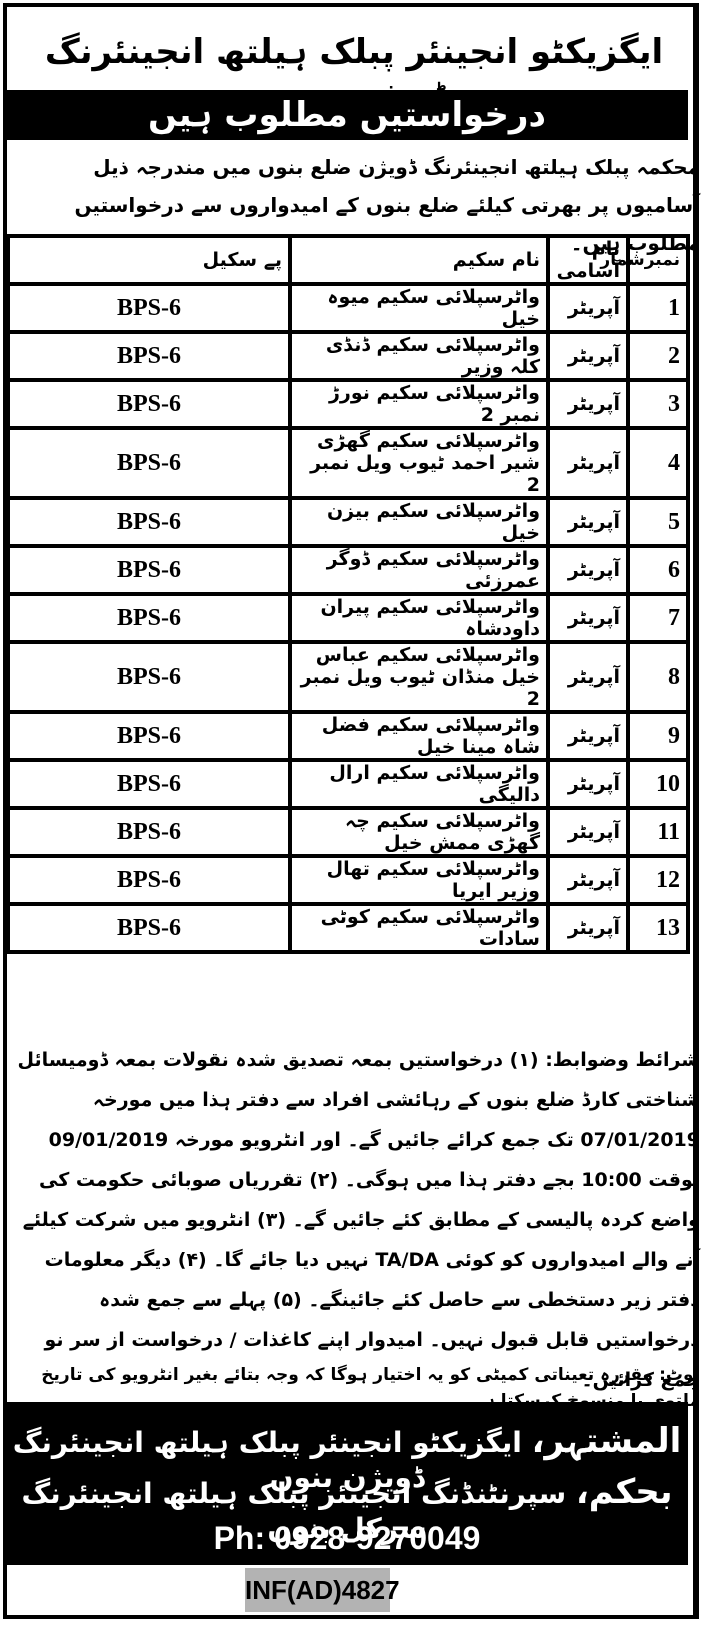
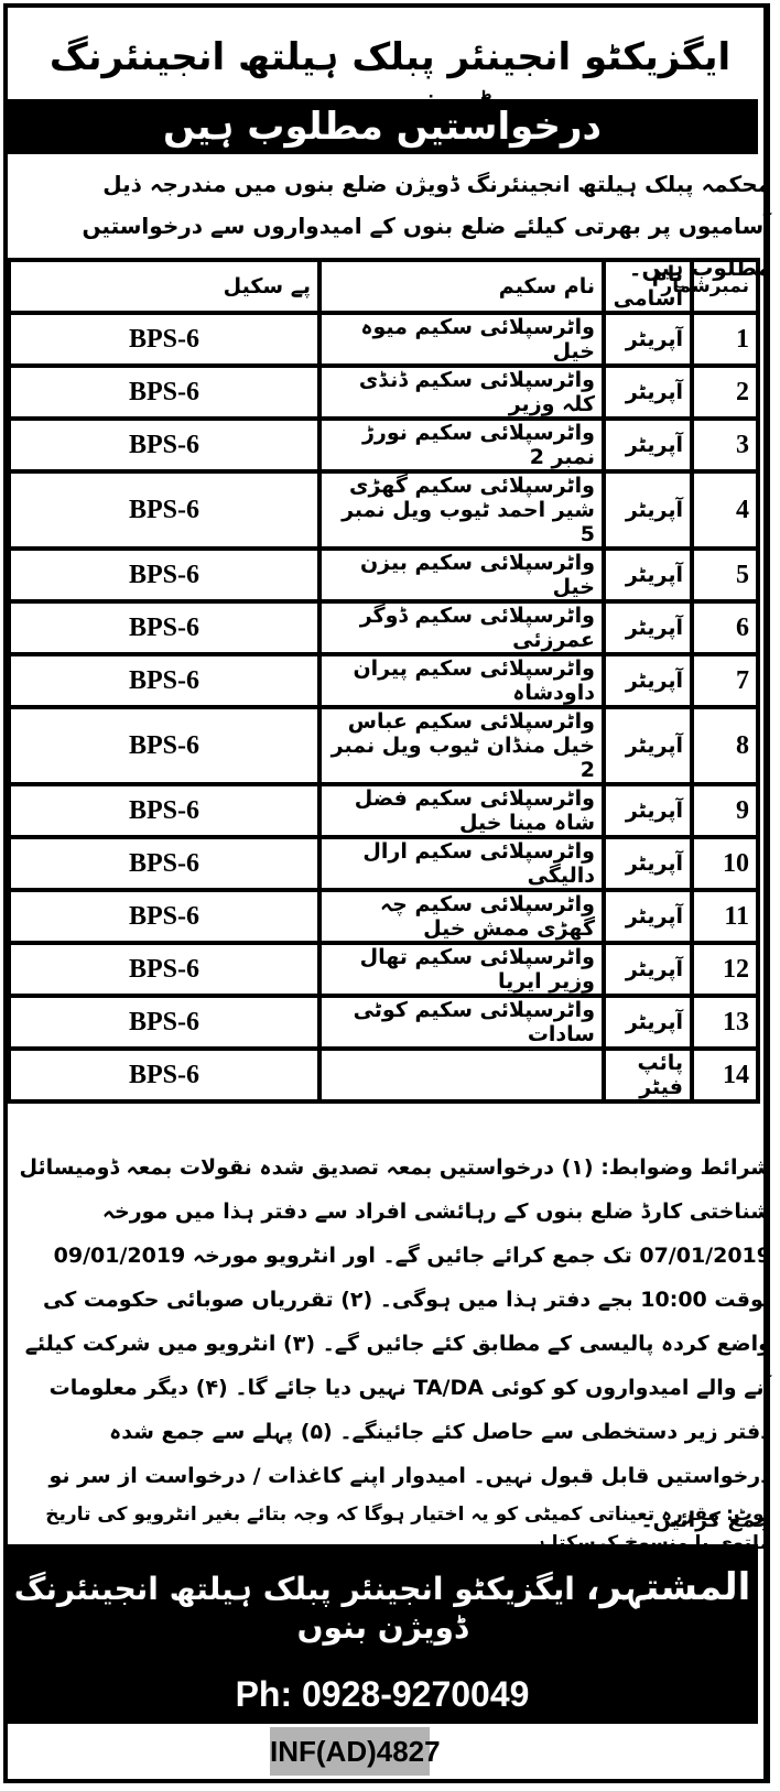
  ایگزیکٹو انجینئر پبلک ہیلتھ انجینئرنگ
  درخواستیں مطلوب ہیں
  محکمہ پبلک ہیلتھ انجینئرنگ ڈویژن ضلع بنوں میں مندرجہ ذیل آسامیوں پر بھرتی کیلئے ضلع بنوں کے امیدواروں سے درخواستیں مطلوب ہیں۔
  نمبرشمار	نام آسامی	نام سکیم	پے سکیل
  1	آپریٹر	واٹرسپلائی سکیم میوہ خیل	BPS-6
  2	آپریٹر	واٹرسپلائی سکیم ڈنڈی کلہ وزیر	BPS-6
  3	آپریٹر	واٹرسپلائی سکیم نورڑ نمبر 2	BPS-6
- 4	آپریٹر	واٹرسپلائی سکیم گھڑی شیر احمد ٹیوب ویل نمبر 2	BPS-6
+ 4	آپریٹر	واٹرسپلائی سکیم گھڑی شیر احمد ٹیوب ویل نمبر 5	BPS-6
  5	آپریٹر	واٹرسپلائی سکیم بیزن خیل	BPS-6
  6	آپریٹر	واٹرسپلائی سکیم ڈوگر عمرزئی	BPS-6
  7	آپریٹر	واٹرسپلائی سکیم پیران داودشاہ	BPS-6
  8	آپریٹر	واٹرسپلائی سکیم عباس خیل منڈان ٹیوب ویل نمبر 2	BPS-6
  9	آپریٹر	واٹرسپلائی سکیم فضل شاہ مینا خیل	BPS-6
  10	آپریٹر	واٹرسپلائی سکیم ارال دالیگی	BPS-6
  11	آپریٹر	واٹرسپلائی سکیم چہ گھڑی ممش خیل	BPS-6
  12	آپریٹر	واٹرسپلائی سکیم تھال وزیر ایریا	BPS-6
  13	آپریٹر	واٹرسپلائی سکیم کوٹی سادات	BPS-6
+ 14	پائپ فیٹر		BPS-6
  شرائط وضوابط: (۱) درخواستیں بمعہ تصدیق شدہ نقولات بمعہ ڈومیسائل شناختی کارڈ ضلع بنوں کے رہائشی افراد سے دفتر ہذا میں مورخہ 07/01/2019 تک جمع کرائے جائیں گے۔ اور انٹرویو مورخہ 09/01/2019 بوقت 10:00 بجے دفتر ہذا میں ہوگی۔ (۲) تقرریاں صوبائی حکومت کی واضع کردہ پالیسی کے مطابق کئے جائیں گے۔ (۳) انٹرویو میں شرکت کیلئے آنے والے امیدواروں کو کوئی TA/DA نہیں دیا جائے گا۔ (۴) دیگر معلومات دفتر زیر دستخطی سے حاصل کئے جائینگے۔ (۵) پہلے سے جمع شدہ درخواستیں قابل قبول نہیں۔ امیدوار اپنے کاغذات / درخواست از سر نو جمع کرائیں۔
  نوٹ: مقررہ تعیناتی کمیٹی کو یہ اختیار ہوگا کہ وجہ بتائے بغیر انٹرویو کی تاریخ ملتوی یا منسوخ کرسکتا ہے۔
  المشتہر، ایگزیکٹو انجینئر پبلک ہیلتھ انجینئرنگ ڈویژن بنوں
- بحکم، سپرنٹنڈنگ انجینئر پبلک ہیلتھ انجینئرنگ سرکل بنوں
  Ph: 0928-9270049
  INF(AD)4827
